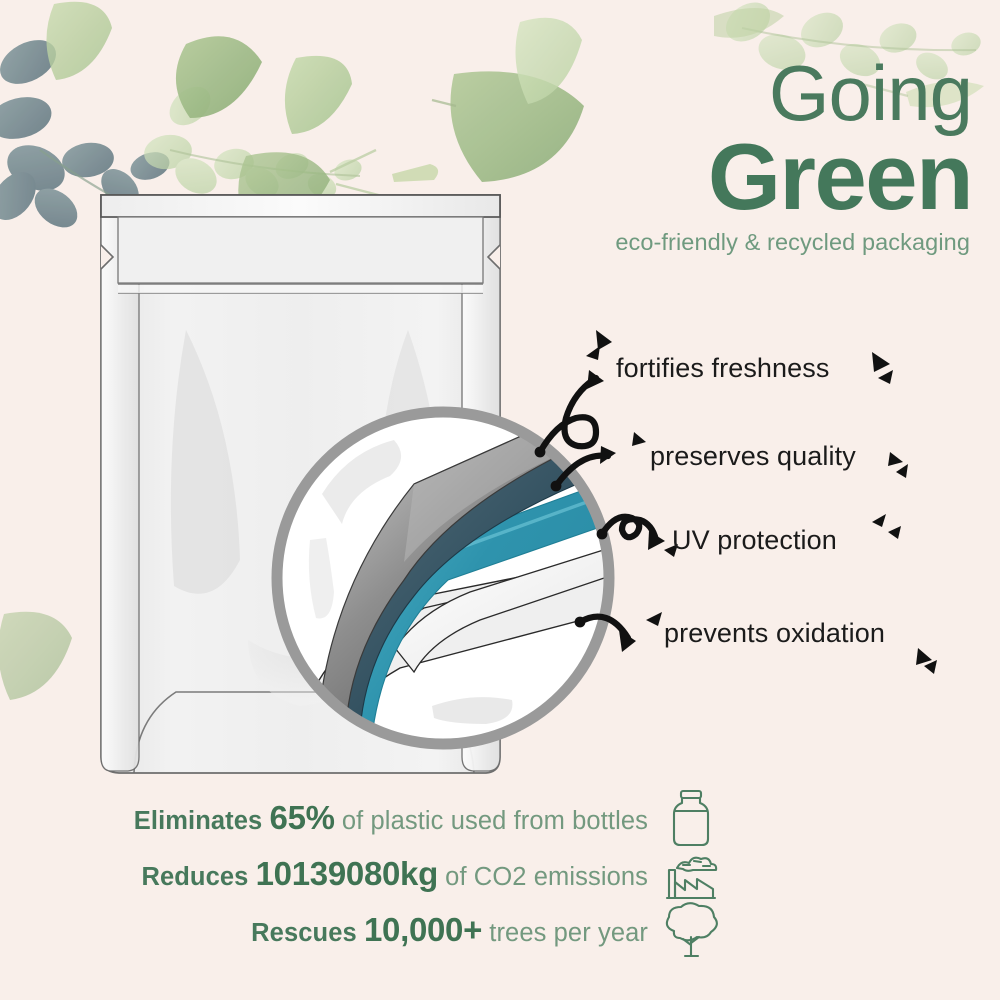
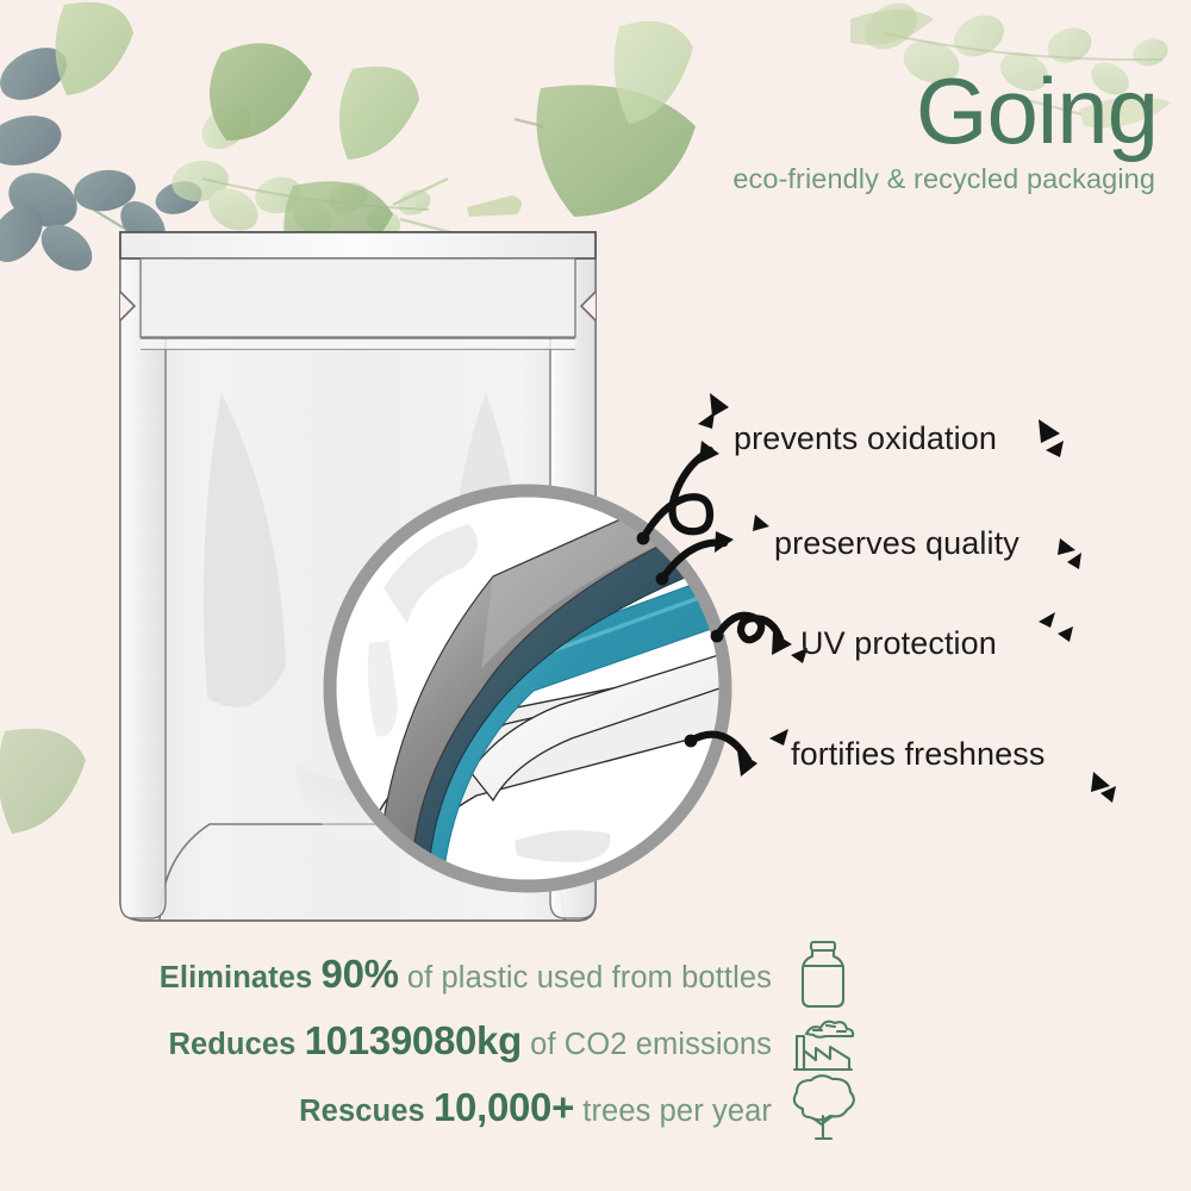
  Going
- Green
  eco-friendly & recycled packaging
- fortifies freshness
+ prevents oxidation
  preserves quality
  UV protection
- prevents oxidation
+ fortifies freshness
- Eliminates 65% of plastic used from bottles
+ Eliminates 90% of plastic used from bottles
  Reduces 10139080kg of CO2 emissions
  Rescues 10,000+ trees per year
